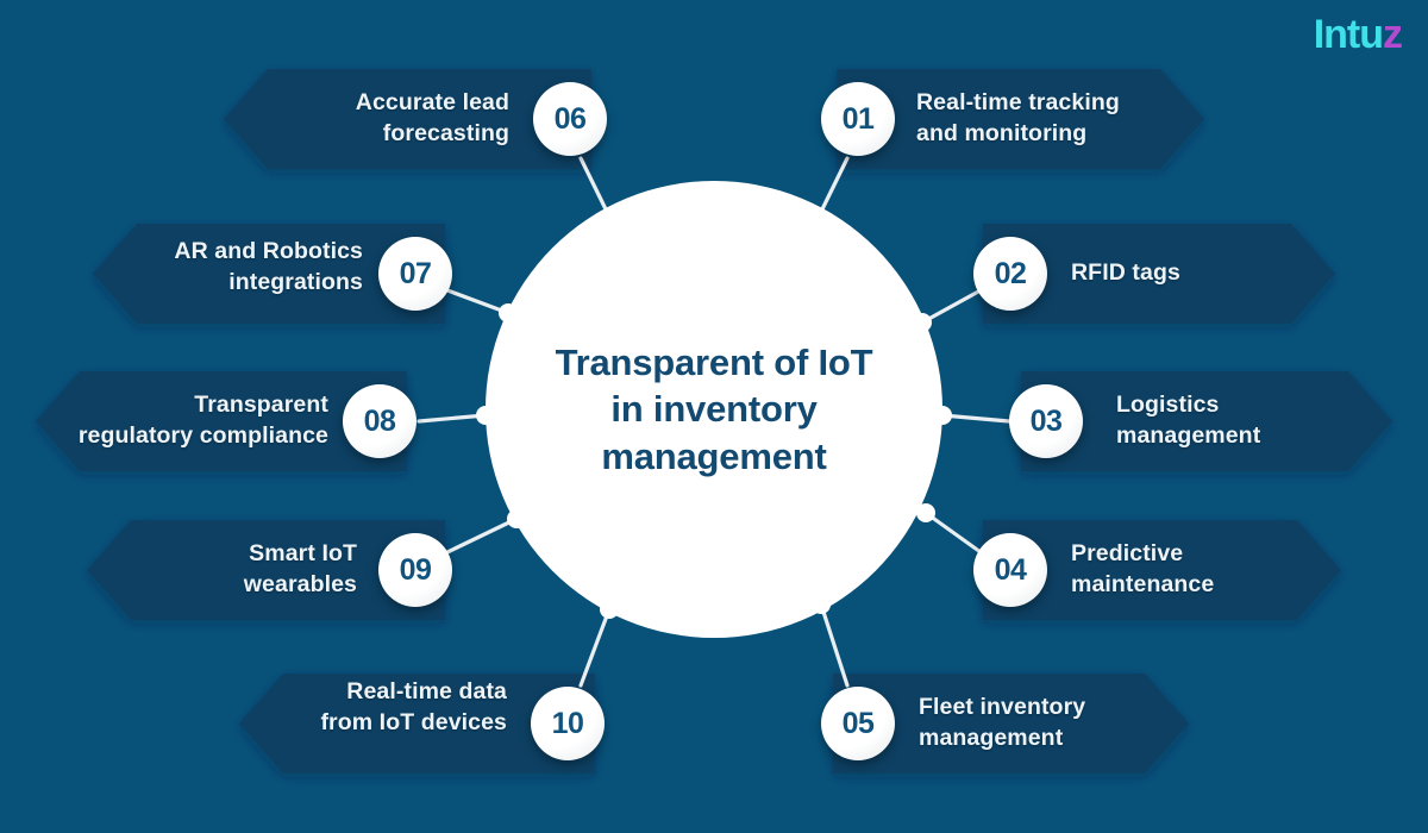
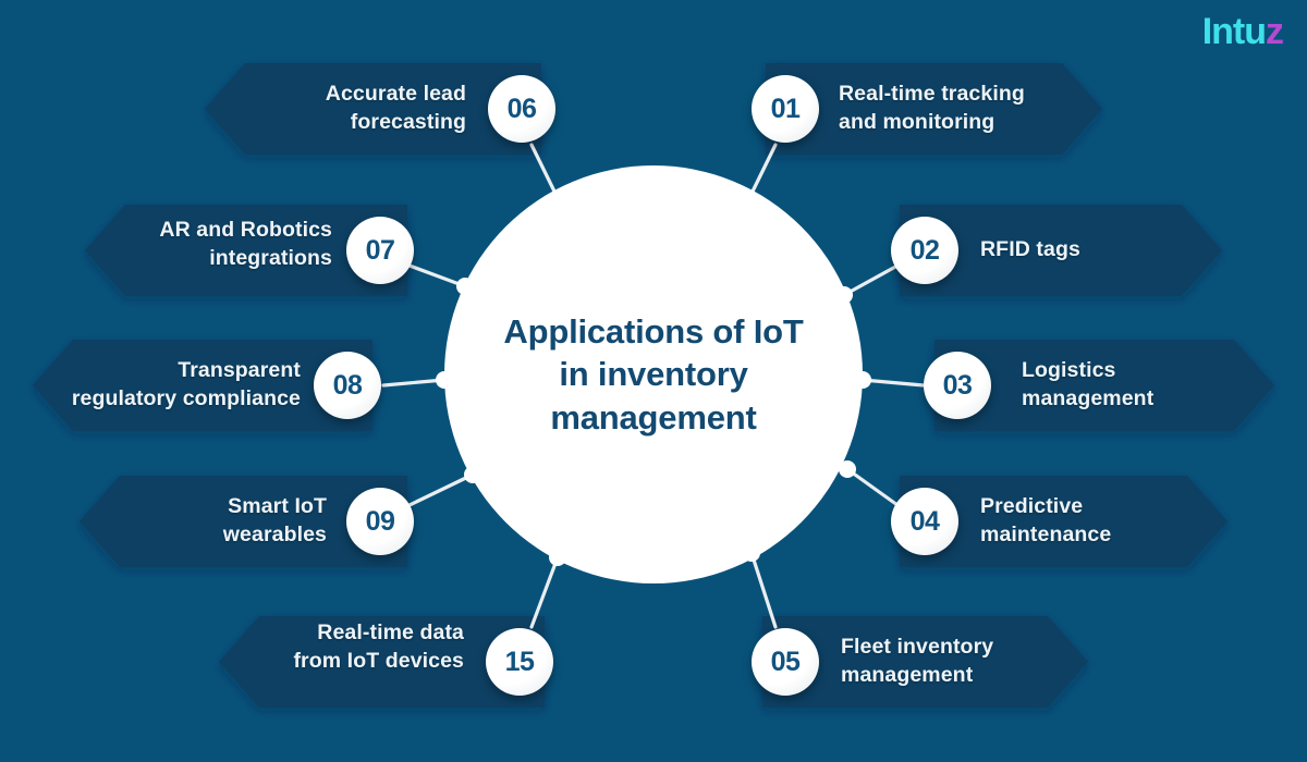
  Intuz
- Transparent of IoT in inventory management
+ Applications of IoT in inventory management
  01
  02
  03
  04
  05
  06
  07
  08
  09
- 10
+ 15
  Real-time tracking
  and monitoring
  RFID tags
  Logistics
  management
  Predictive
  maintenance
  Fleet inventory
  management
  Accurate lead
  forecasting
  AR and Robotics
  integrations
  Transparent
  regulatory compliance
  Smart IoT
  wearables
  Real-time data
  from IoT devices
